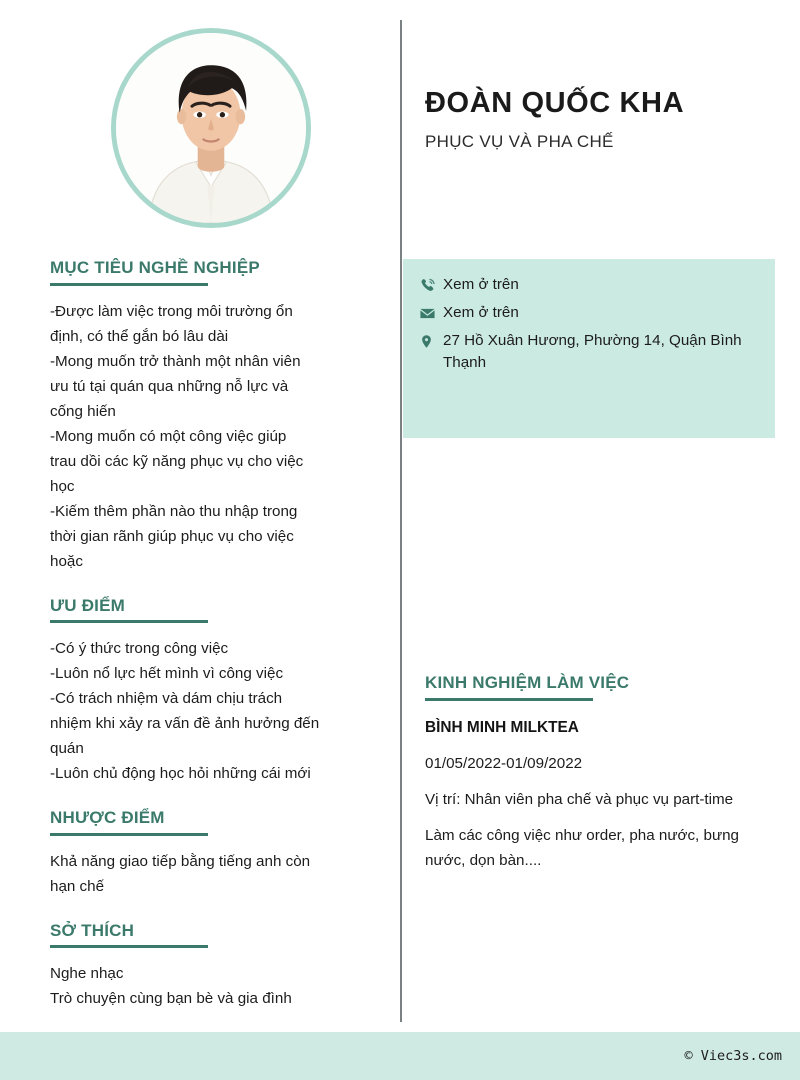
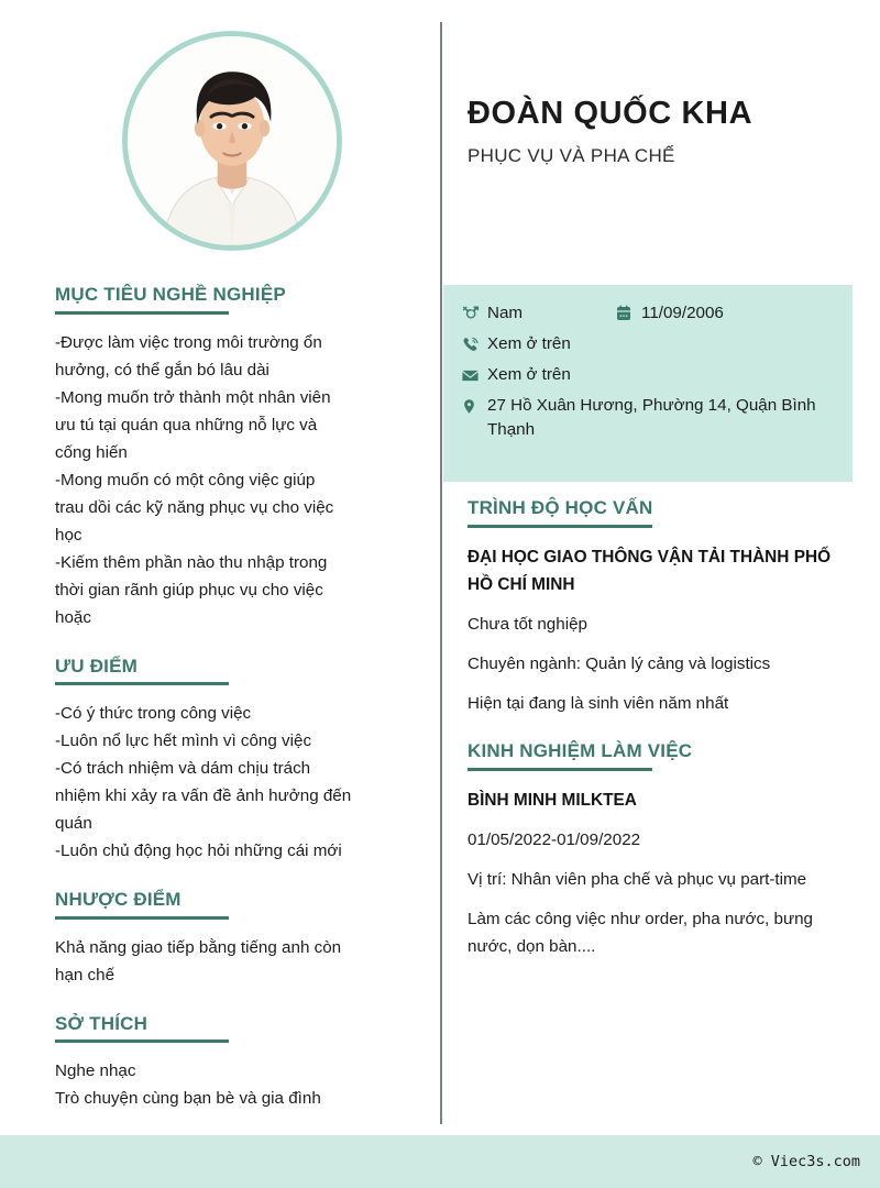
  MỤC TIÊU NGHỀ NGHIỆP
  -Được làm việc trong môi trường ổn
- định, có thể gắn bó lâu dài
+ hưởng, có thể gắn bó lâu dài
  -Mong muốn trở thành một nhân viên
  ưu tú tại quán qua những nỗ lực và
  cống hiến
  -Mong muốn có một công việc giúp
  trau dồi các kỹ năng phục vụ cho việc
  học
  -Kiếm thêm phần nào thu nhập trong
  thời gian rãnh giúp phục vụ cho việc
  hoặc
  ƯU ĐIỂM
  -Có ý thức trong công việc
  -Luôn nổ lực hết mình vì công việc
  -Có trách nhiệm và dám chịu trách
  nhiệm khi xảy ra vấn đề ảnh hưởng đến
  quán
  -Luôn chủ động học hỏi những cái mới
  NHƯỢC ĐIỂM
  Khả năng giao tiếp bằng tiếng anh còn
  hạn chế
  SỞ THÍCH
  Nghe nhạc
  Trò chuyện cùng bạn bè và gia đình
  ĐOÀN QUỐC KHA
  PHỤC VỤ VÀ PHA CHẾ
+ Nam
+ 11/09/2006
  Xem ở trên
  Xem ở trên
  27 Hồ Xuân Hương, Phường 14, Quận Bình Thạnh
+ TRÌNH ĐỘ HỌC VẤN
+ ĐẠI HỌC GIAO THÔNG VẬN TẢI THÀNH PHỐ HỒ CHÍ MINH
+ Chưa tốt nghiệp
+ Chuyên ngành: Quản lý cảng và logistics
+ Hiện tại đang là sinh viên năm nhất
  KINH NGHIỆM LÀM VIỆC
  BÌNH MINH MILKTEA
  01/05/2022-01/09/2022
  Vị trí: Nhân viên pha chế và phục vụ part-time
  Làm các công việc như order, pha nước, bưng nước, dọn bàn....
  © Viec3s.com
